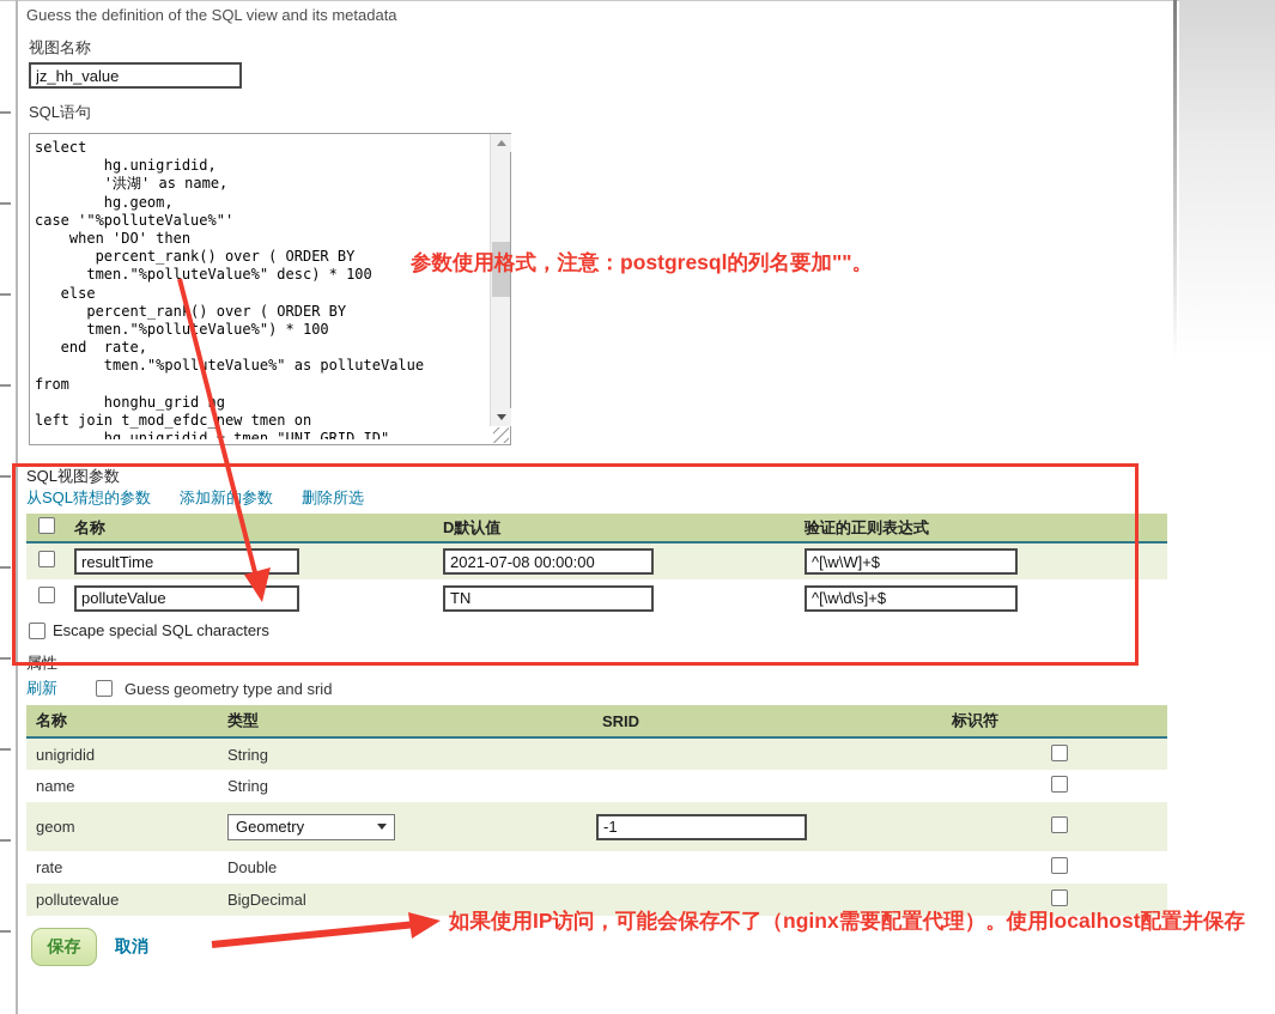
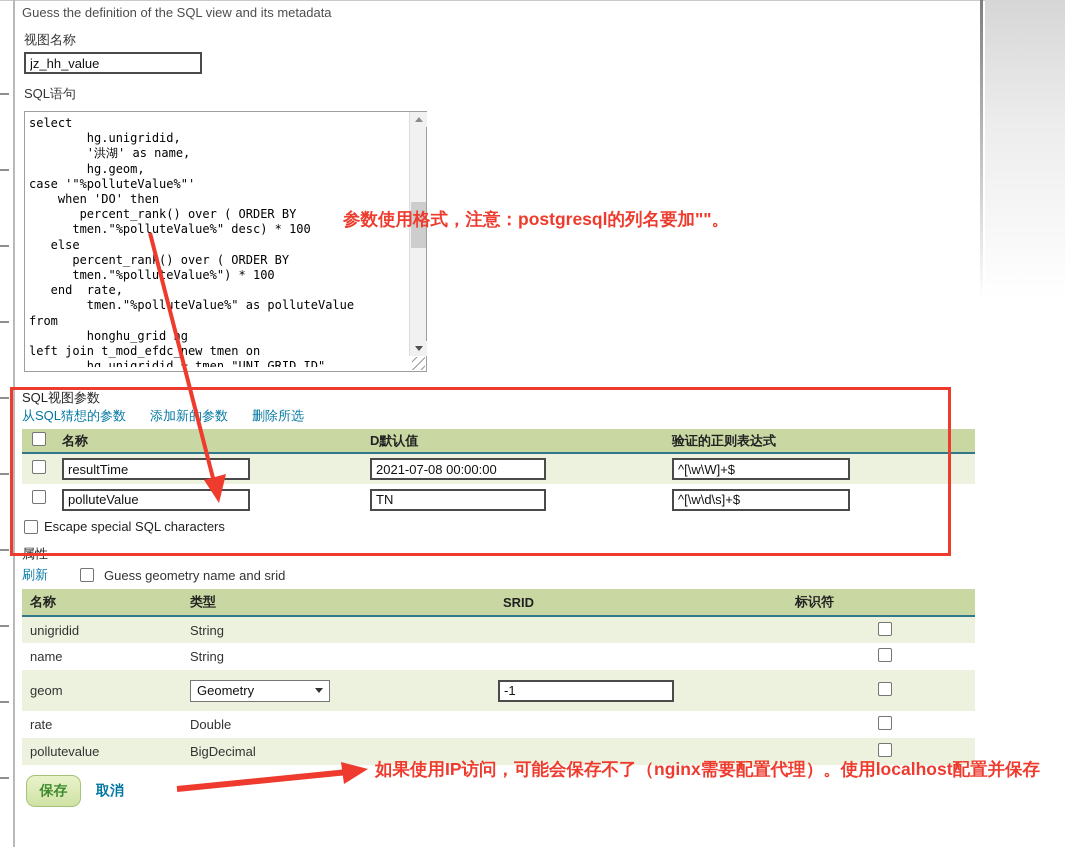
  Guess the definition of the SQL view and its metadata
  视图名称
  jz_hh_value
  SQL语句
  select
  hg.unigridid,
  '洪湖' as name,
  hg.geom,
  case '"%polluteValue%"'
  when 'DO' then
  percent_rank() over ( ORDER BY
  tmen."%polluteValue%" desc) * 100
  else
  percent_ran() over ( ORDER BY
  tmen."%pollueValue%") * 100
  end rate,
  tmen."%pollteValue%" as polluteValue
  from
  honghu_gridg
  left join t_mod_efdc_new tmen on
  hg.unigridid tmen."UNI_GRID_ID"
  SQL视图参数
  从SQL猜想的参数
  添加新参数
  删除所选
  	名称	D默认值	验证的正则表达式
  	resultTime	2021-07-08 00:00:00	^[\w\W]+$
  	polluteValue	TN	^[\w\d\s]+$
  Escape special SQL characters
  属性
  刷新
- Guess geometry type and srid
+ Guess geometry name and srid
  名称	类型	SRID	标识符
  unigridid	String
  name	String
  geom	Geometry	-1
  rate	Double
  pollutevalue	BigDecimal
  保存
  取消
  参数使用格式，注意：postgresql的列名要加""。
  如果使用IP访问，可能会保存不了（nginx需要配置代理）。使用localhost配置并保存
